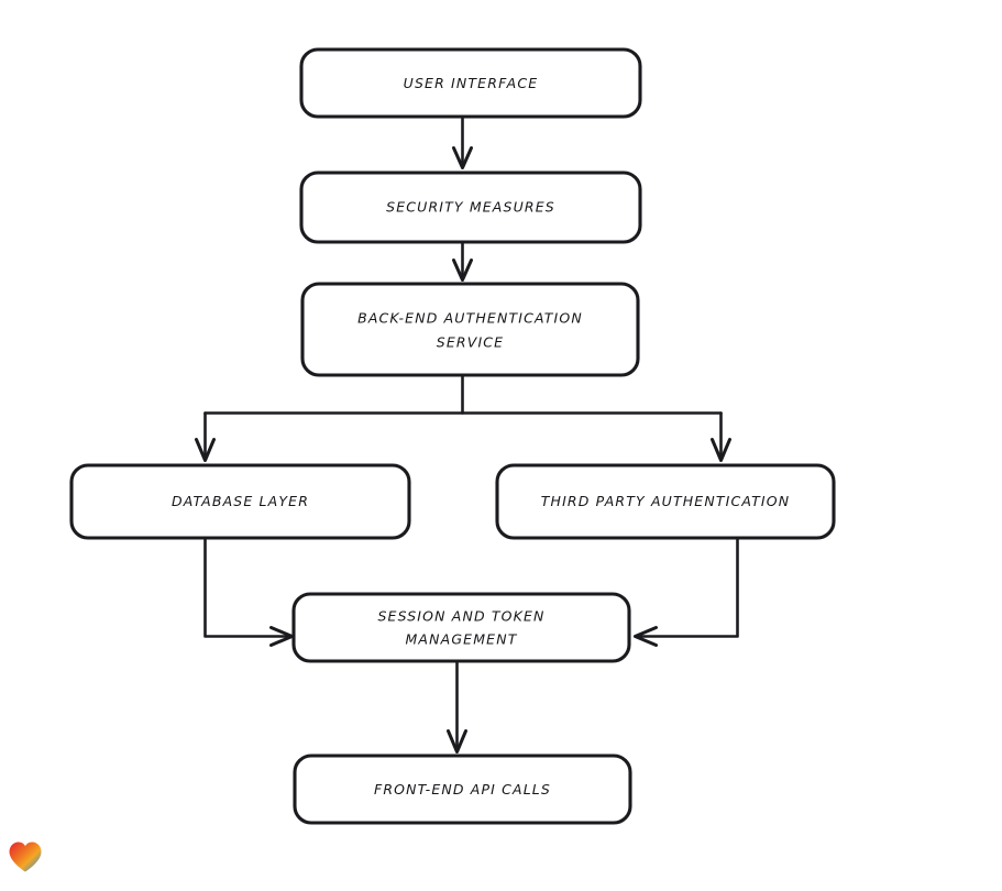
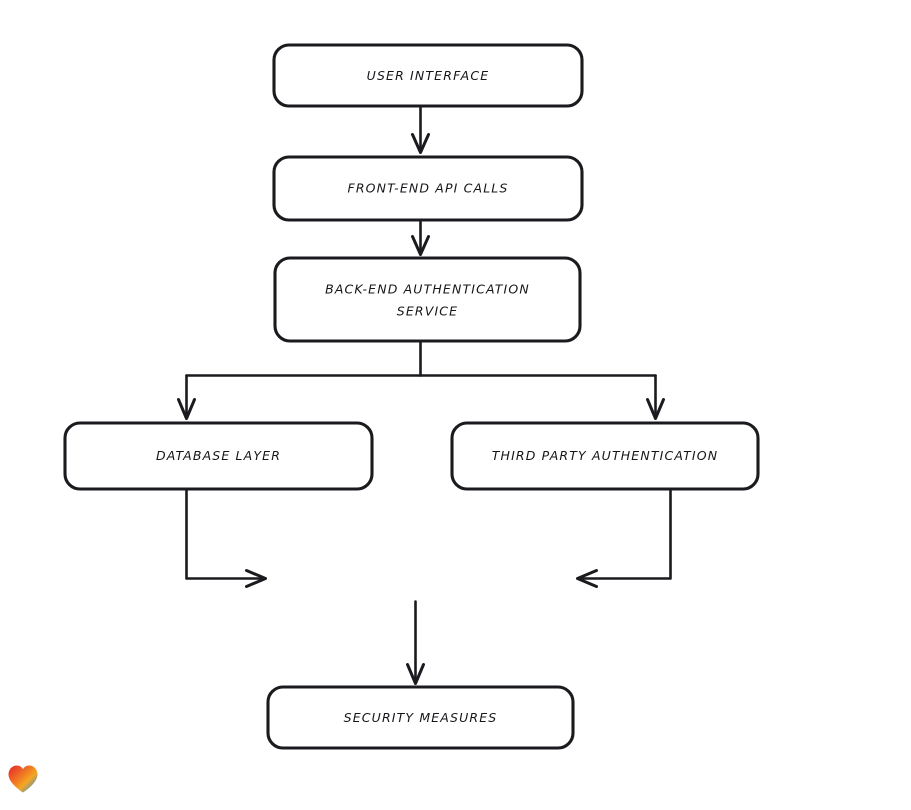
  USER INTERFACE
- SECURITY MEASURES
+ FRONT-END API CALLS
  BACK-END AUTHENTICATION
  SERVICE
  DATABASE LAYER
  THIRD PARTY AUTHENTICATION
- SESSION AND TOKEN
- MANAGEMENT
- FRONT-END API CALLS
+ SECURITY MEASURES
